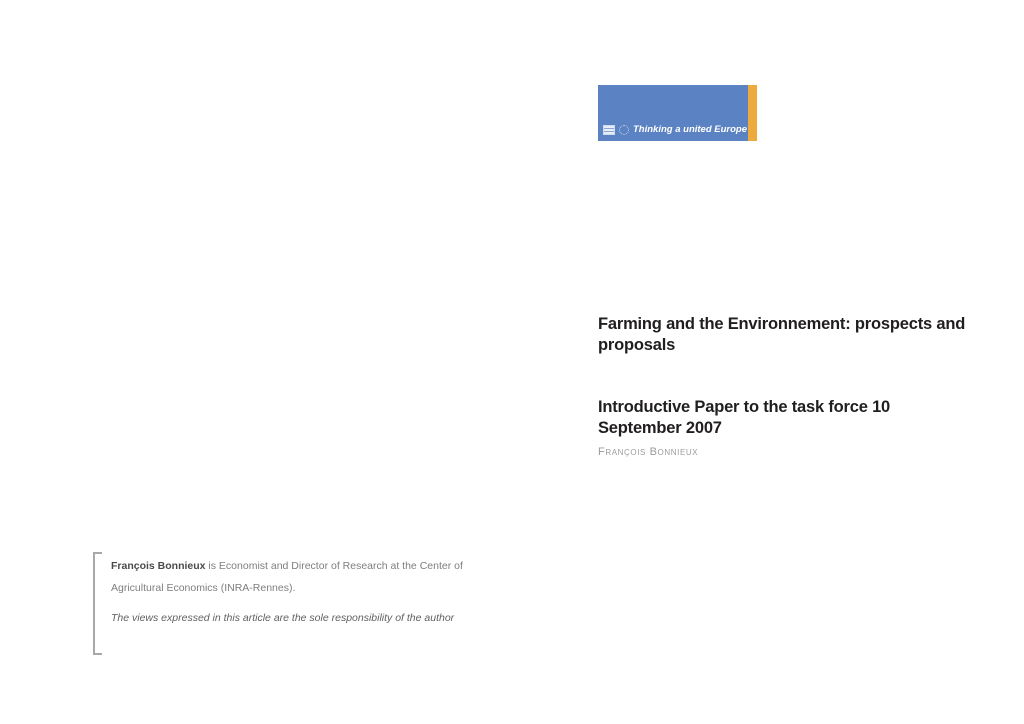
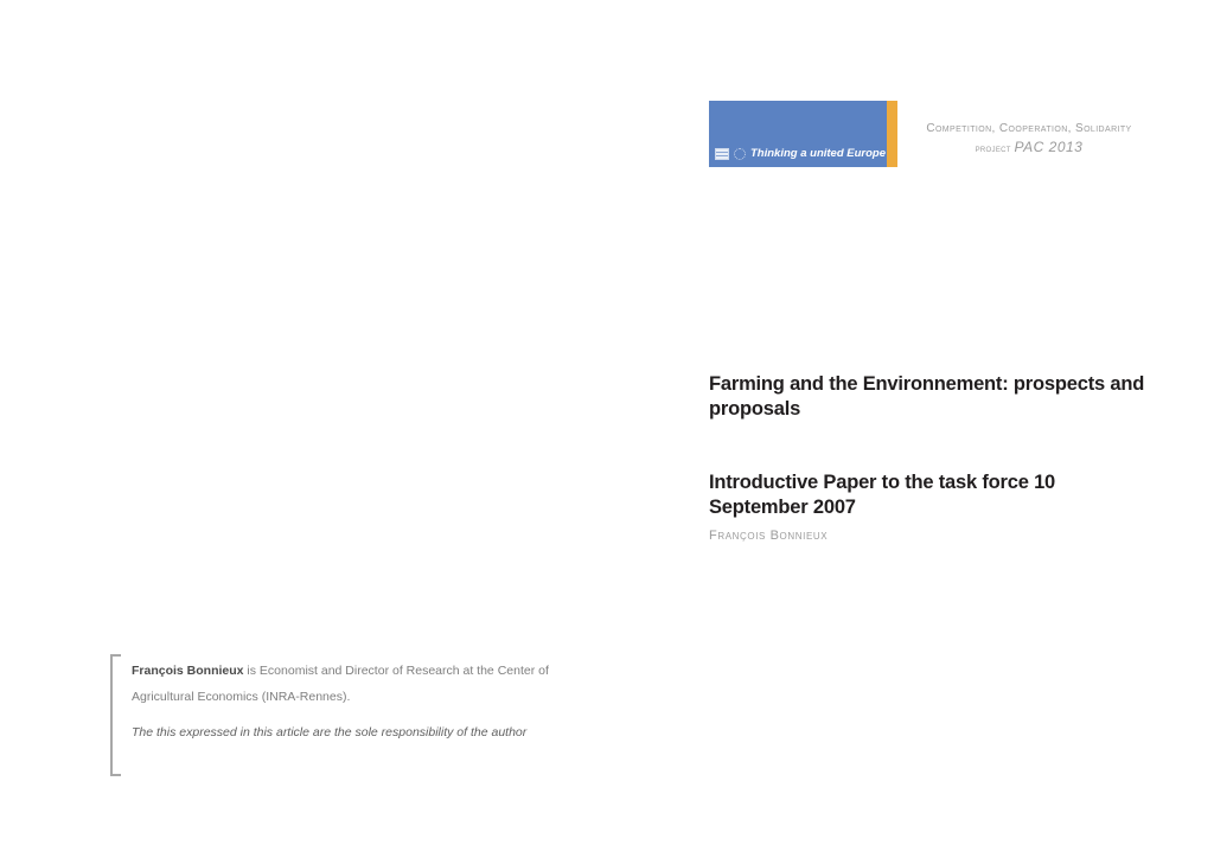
  Thinking a united Europe
+ Competition, Cooperation, Solidarity
+ project PAC 2013
  Farming and the Environnement: prospects and
  proposals
  Introductive Paper to the task force 10
  September 2007
  François Bonnieux
  François Bonnieux is Economist and Director of Research at the Center of
  Agricultural Economics (INRA-Rennes).
- The views expressed in this article are the sole responsibility of the author
+ The this expressed in this article are the sole responsibility of the author
